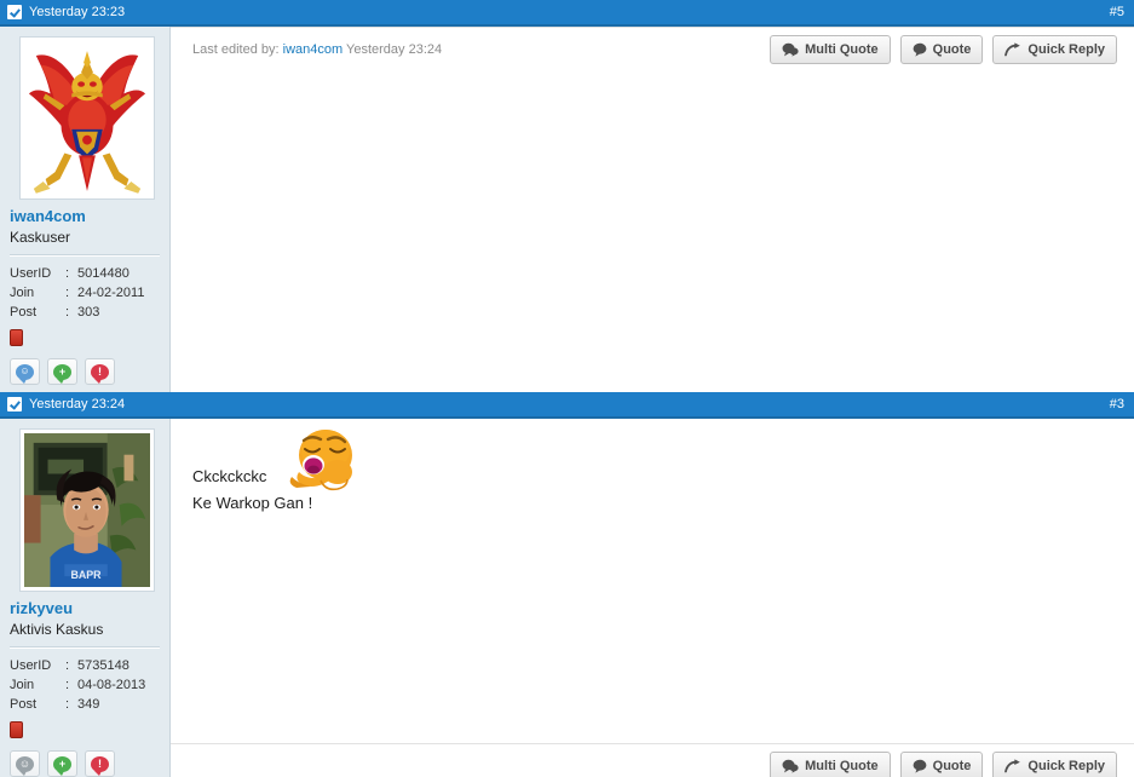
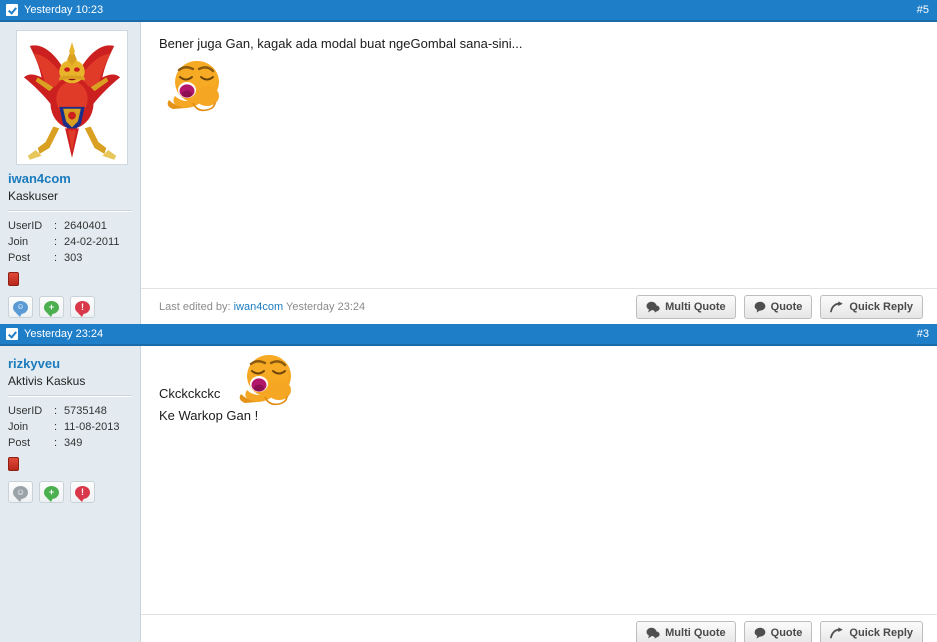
- Yesterday 23:23
+ Yesterday 10:23
  #5
  iwan4com
  Kaskuser
  UserID
  :
- 5014480
+ 2640401
  Join
  :
  24-02-2011
  Post
  :
  303
  ☺
  +
  !
+ Bener juga Gan, kagak ada modal buat ngeGombal sana-sini...
  Last edited by: iwan4com Yesterday 23:24
  Multi Quote
  Quote
  Quick Reply
  Yesterday 23:24
  #3
- BAPR
  rizkyveu
  Aktivis Kaskus
  UserID
  :
  5735148
  Join
  :
- 04-08-2013
+ 11-08-2013
  Post
  :
  349
  ☺
  +
  !
  Ckckckckc
  Ke Warkop Gan !
  Multi Quote
  Quote
  Quick Reply
